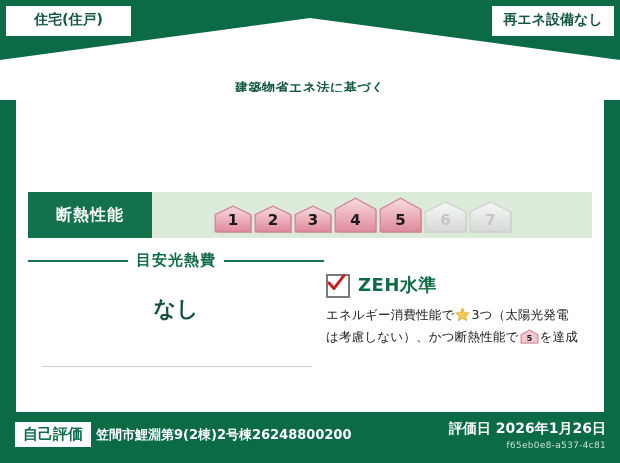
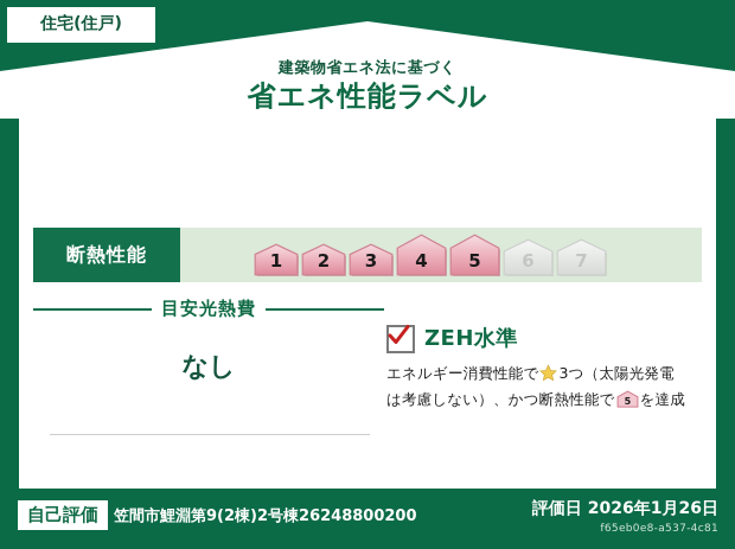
  建築物省エネ法に基づく
+ 省エネ性能ラベル
  住宅(住戸)
- 再エネ設備なし
  断熱性能
  1
  2
  3
  4
  5
  6
  7
  目安光熱費
  なし
  ZEH水準
  エネルギー消費性能で 3つ（太陽光発電
  は考慮しない）、かつ断熱性能で
  5
  を達成
  自己評価
  笠間市鯉淵第9(2棟)2号棟26248800200
  評価日 2026年1月26日
  f65eb0e8-a537-4c81
